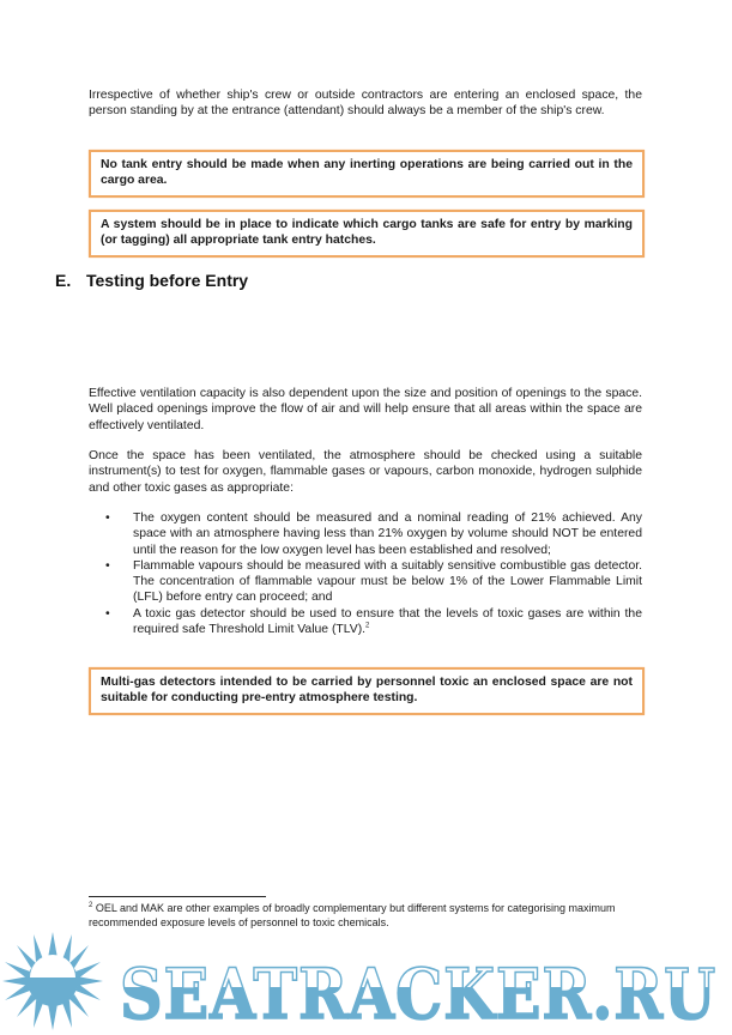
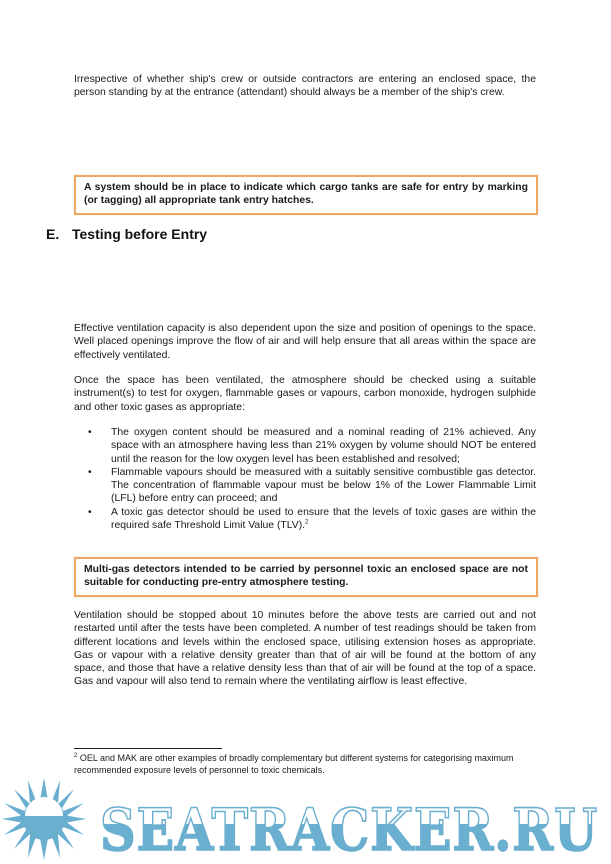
  Irrespective of whether ship's crew or outside contractors are entering an enclosed space, the person standing by at the entrance (attendant) should always be a member of the ship's crew.
- No tank entry should be made when any inerting operations are being carried out in the cargo area.
  A system should be in place to indicate which cargo tanks are safe for entry by marking (or tagging) all appropriate tank entry hatches.
  E. Testing before Entry
  Effective ventilation capacity is also dependent upon the size and position of openings to the space. Well placed openings improve the flow of air and will help ensure that all areas within the space are effectively ventilated.
  Once the space has been ventilated, the atmosphere should be checked using a suitable instrument(s) to test for oxygen, flammable gases or vapours, carbon monoxide, hydrogen sulphide and other toxic gases as appropriate:
  •
  The oxygen content should be measured and a nominal reading of 21% achieved. Any space with an atmosphere having less than 21% oxygen by volume should NOT be entered until the reason for the low oxygen level has been established and resolved;
  •
  Flammable vapours should be measured with a suitably sensitive combustible gas detector. The concentration of flammable vapour must be below 1% of the Lower Flammable Limit (LFL) before entry can proceed; and
  •
  A toxic gas detector should be used to ensure that the levels of toxic gases are within the required safe Threshold Limit Value (TLV).
  Multi-gas detectors intended to be carried by personnel toxic an enclosed space are not suitable for conducting pre-entry atmosphere testing.
+ Ventilation should be stopped about 10 minutes before the above tests are carried out and not restarted until after the tests have been completed. A number of test readings should be taken from different locations and levels within the enclosed space, utilising extension hoses as appropriate. Gas or vapour with a relative density greater than that of air will be found at the bottom of any space, and those that have a relative density less than that of air will be found at the top of a space. Gas and vapour will also tend to remain where the ventilating airflow is least effective.
  OEL and MAK are other examples of broadly complementary but different systems for categorising maximum recommended exposure levels of personnel to toxic chemicals.
  SEATRACKER.RU
